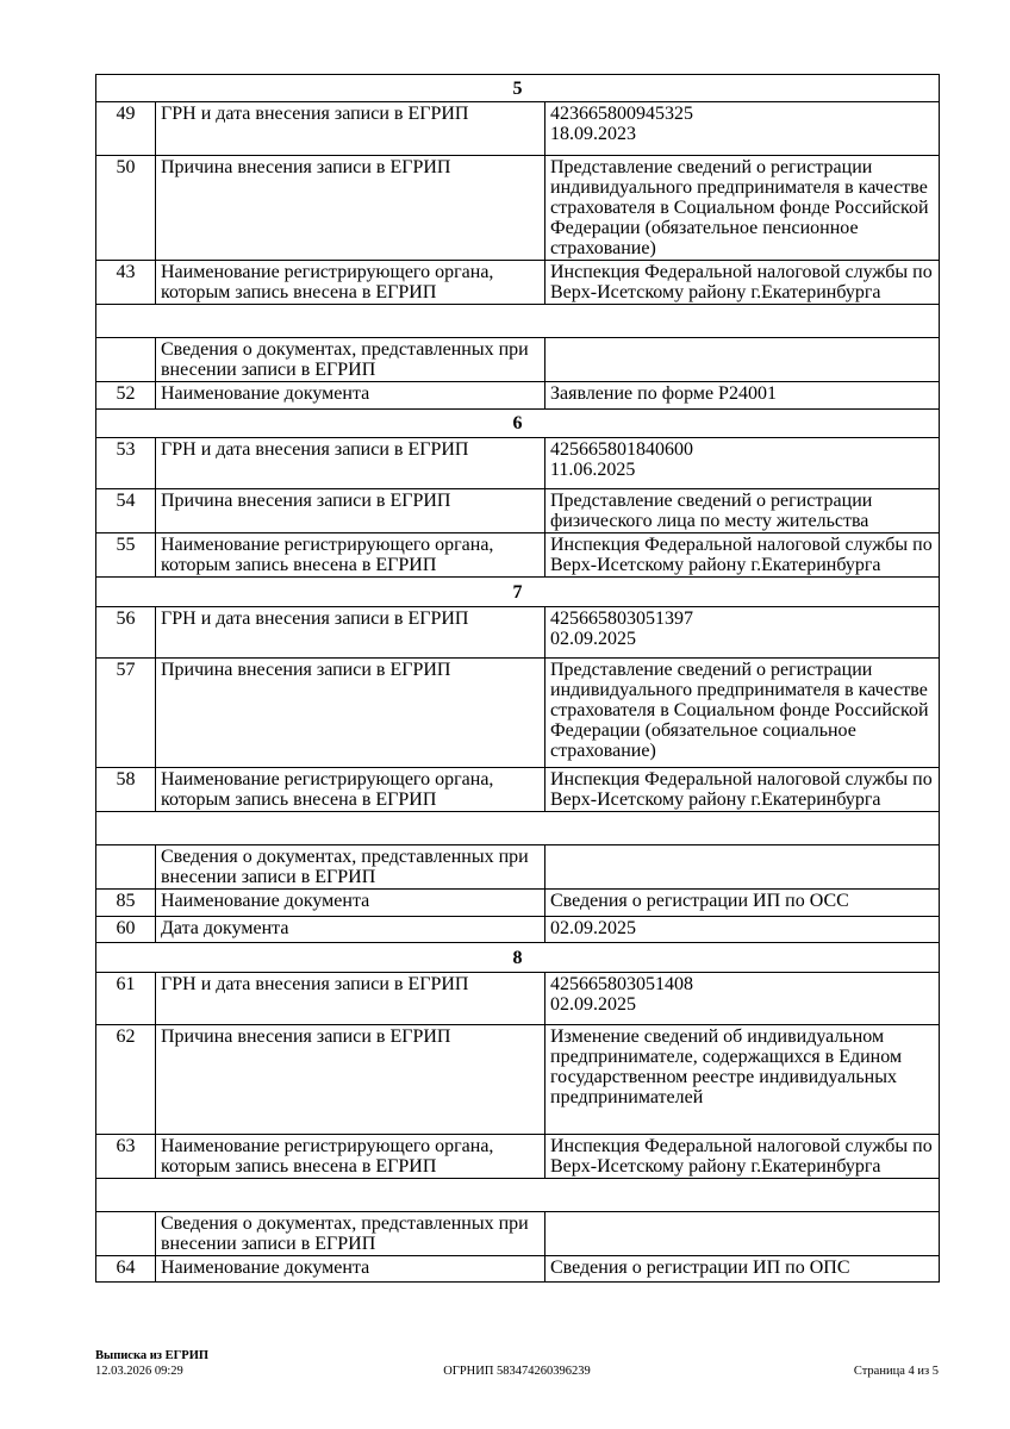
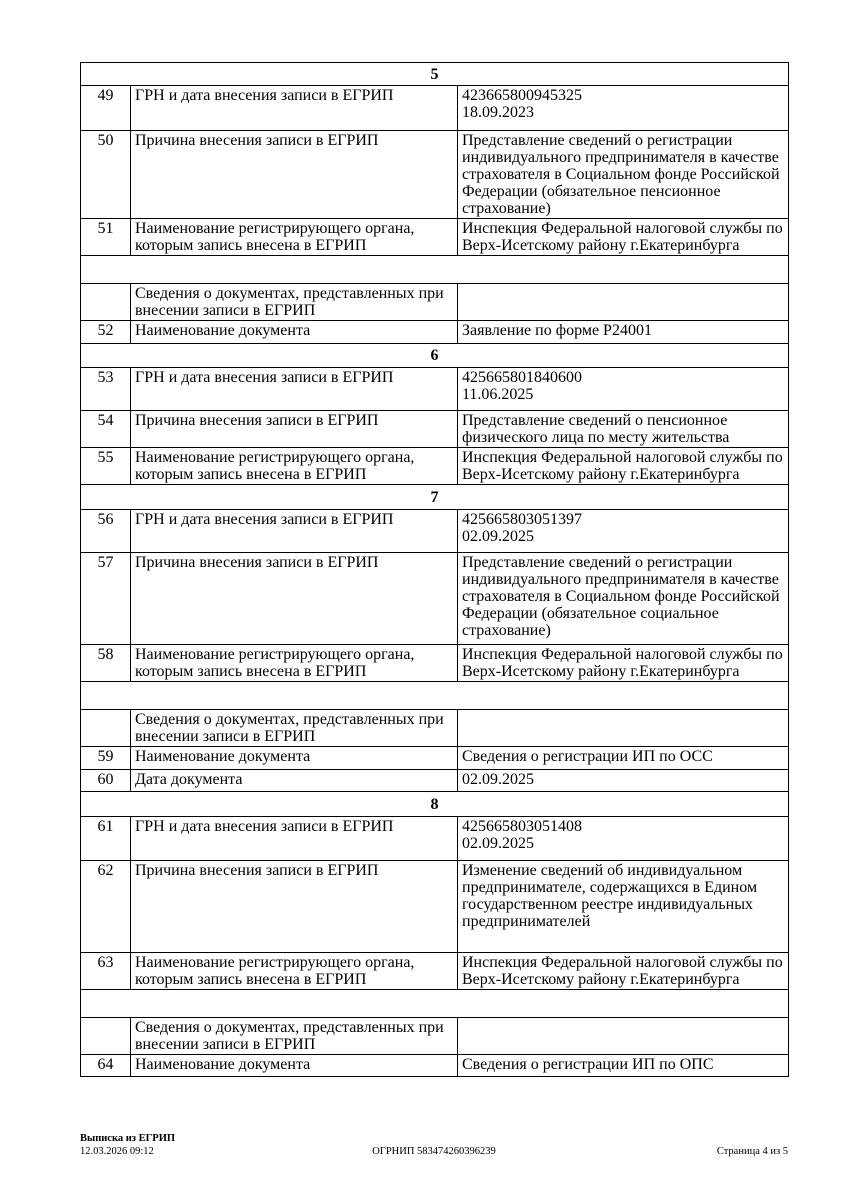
  5
  49	ГРН и дата внесения записи в ЕГРИП	423665800945325 18.09.2023
  50	Причина внесения записи в ЕГРИП	Представление сведений о регистрации индивидуального предпринимателя в качестве страхователя в Социальном фонде Российской Федерации (обязательное пенсионное страхование)
- 43	Наименование регистрирующего органа, которым запись внесена в ЕГРИП	Инспекция Федеральной налоговой службы по Верх-Исетскому району г.Екатеринбурга
+ 51	Наименование регистрирующего органа, которым запись внесена в ЕГРИП	Инспекция Федеральной налоговой службы по Верх-Исетскому району г.Екатеринбурга
  	Сведения о документах, представленных при внесении записи в ЕГРИП
  52	Наименование документа	Заявление по форме Р24001
  6
  53	ГРН и дата внесения записи в ЕГРИП	425665801840600 11.06.2025
- 54	Причина внесения записи в ЕГРИП	Представление сведений о регистрации физического лица по месту жительства
+ 54	Причина внесения записи в ЕГРИП	Представление сведений о пенсионное физического лица по месту жительства
  55	Наименование регистрирующего органа, которым запись внесена в ЕГРИП	Инспекция Федеральной налоговой службы по Верх-Исетскому району г.Екатеринбурга
  7
  56	ГРН и дата внесения записи в ЕГРИП	425665803051397 02.09.2025
  57	Причина внесения записи в ЕГРИП	Представление сведений о регистрации индивидуального предпринимателя в качестве страхователя в Социальном фонде Российской Федерации (обязательное социальное страхование)
  58	Наименование регистрирующего органа, которым запись внесена в ЕГРИП	Инспекция Федеральной налоговой службы по Верх-Исетскому району г.Екатеринбурга
  	Сведения о документах, представленных при внесении записи в ЕГРИП
- 85	Наименование документа	Сведения о регистрации ИП по ОСС
+ 59	Наименование документа	Сведения о регистрации ИП по ОСС
  60	Дата документа	02.09.2025
  8
  61	ГРН и дата внесения записи в ЕГРИП	425665803051408 02.09.2025
  62	Причина внесения записи в ЕГРИП	Изменение сведений об индивидуальном предпринимателе, содержащихся в Едином государственном реестре индивидуальных предпринимателей
  63	Наименование регистрирующего органа, которым запись внесена в ЕГРИП	Инспекция Федеральной налоговой службы по Верх-Исетскому району г.Екатеринбурга
  	Сведения о документах, представленных при внесении записи в ЕГРИП
  64	Наименование документа	Сведения о регистрации ИП по ОПС
  Выписка из ЕГРИП
- 12.03.2026 09:29
+ 12.03.2026 09:12
  ОГРНИП 583474260396239
  Страница 4 из 5
